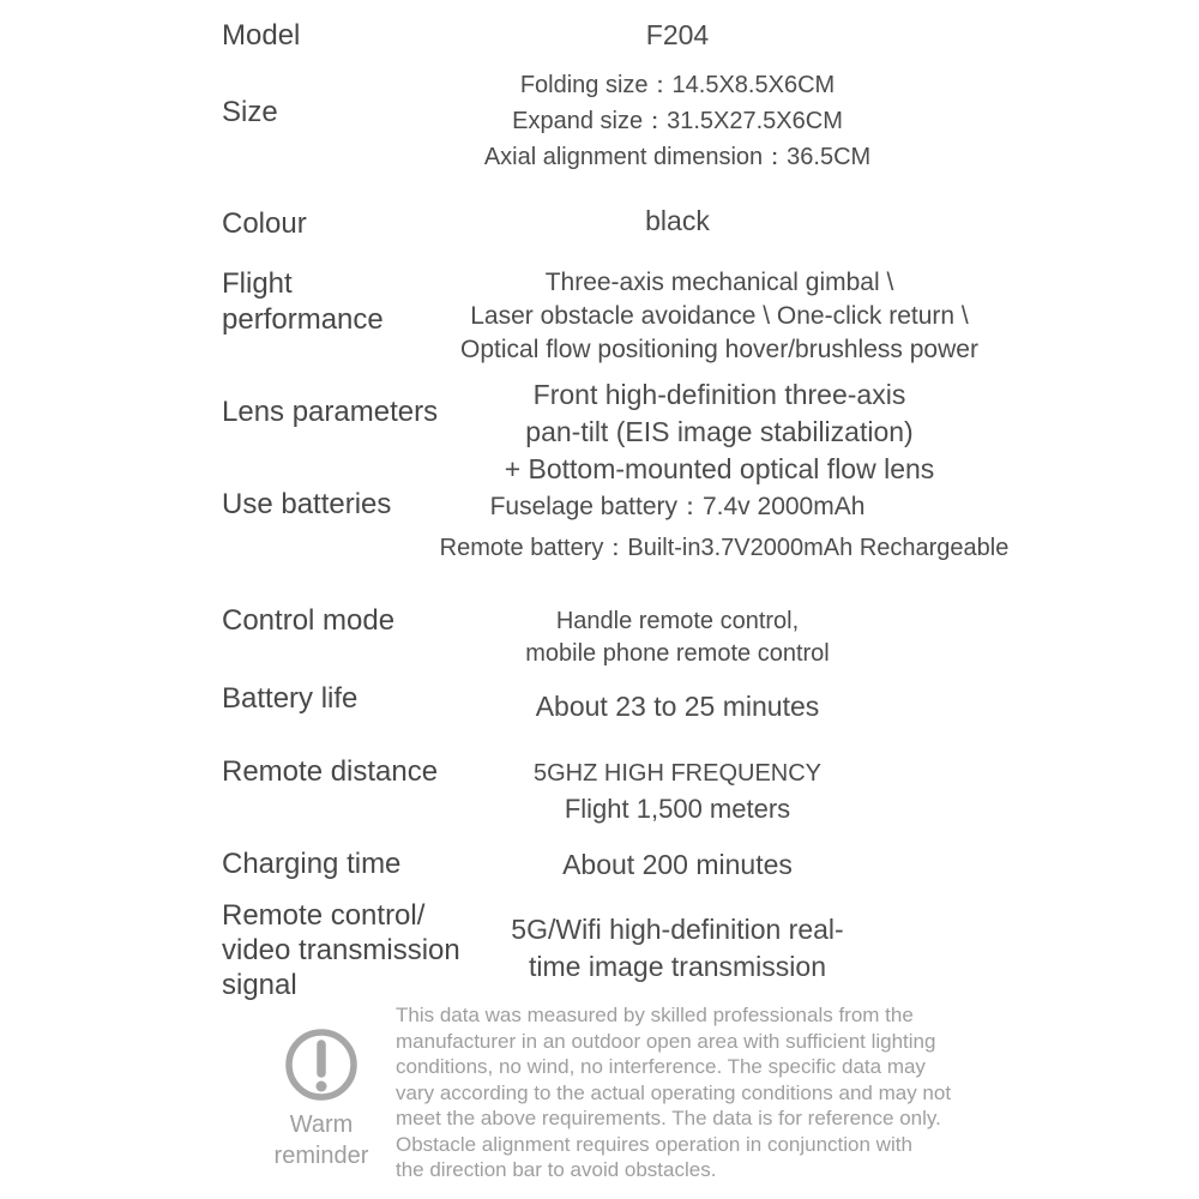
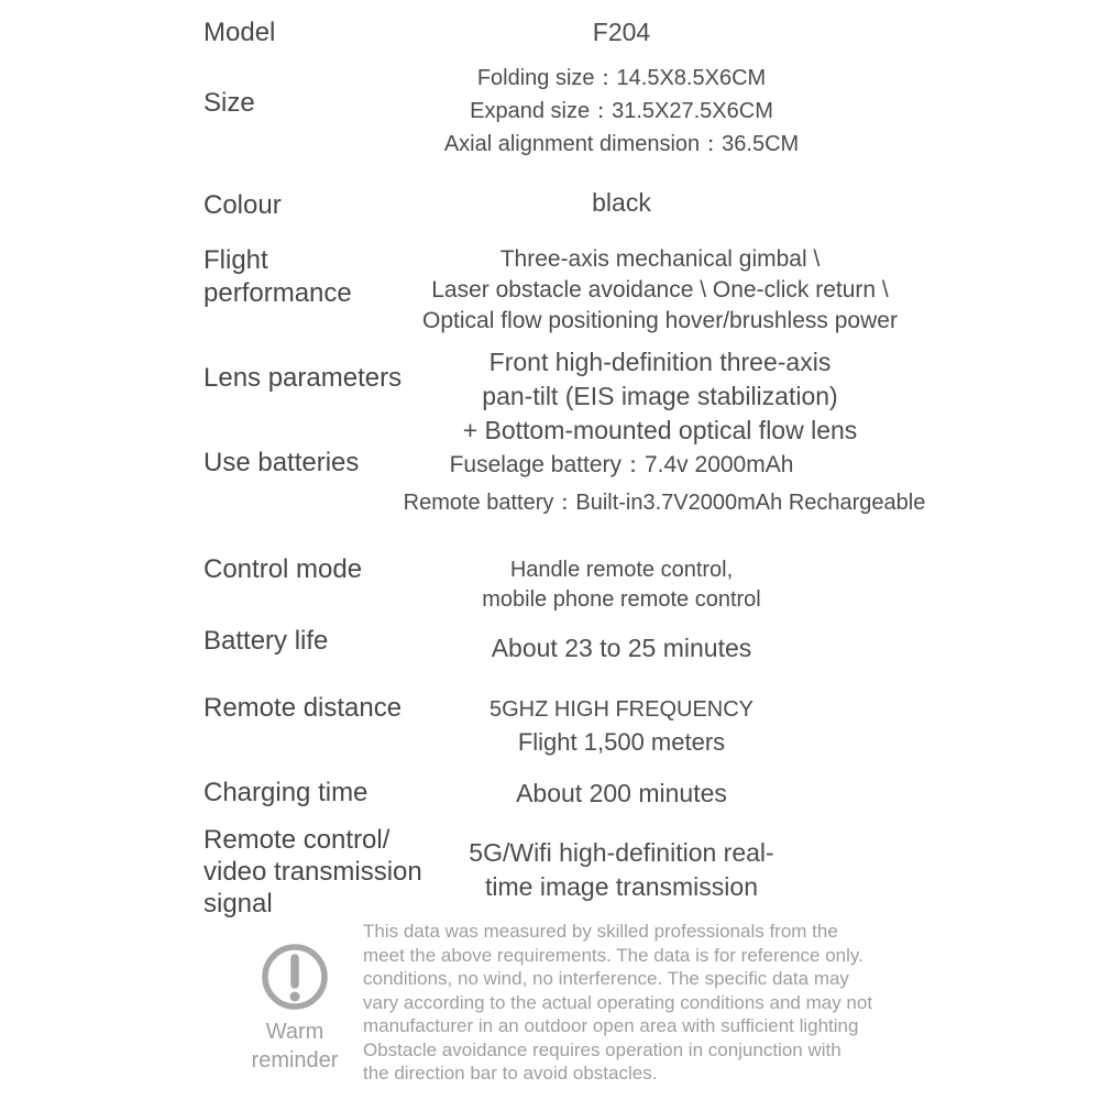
  Model
  F204
  Size
  Folding size：14.5X8.5X6CM
  Expand size：31.5X27.5X6CM
  Axial alignment dimension：36.5CM
  Colour
  black
  Flight performance
  Three-axis mechanical gimbal \
  Laser obstacle avoidance \ One-click return \
  Optical flow positioning hover/brushless power
  Lens parameters
  Front high-definition three-axis
  pan-tilt (EIS image stabilization)
  + Bottom-mounted optical flow lens
  Use batteries
  Fuselage battery：7.4v 2000mAh
  Remote battery：Built-in3.7V2000mAh Rechargeable
  Control mode
  Handle remote control,
  mobile phone remote control
  Battery life
  About 23 to 25 minutes
  Remote distance
  5GHZ HIGH FREQUENCY
  Flight 1,500 meters
  Charging time
  About 200 minutes
  Remote control/ video transmission signal
  5G/Wifi high-definition real-
  time image transmission
  Warm
  reminder
  This data was measured by skilled professionals from the
- manufacturer in an outdoor open area with sufficient lighting
+ meet the above requirements. The data is for reference only.
  conditions, no wind, no interference. The specific data may
  vary according to the actual operating conditions and may not
- meet the above requirements. The data is for reference only.
+ manufacturer in an outdoor open area with sufficient lighting
- Obstacle alignment requires operation in conjunction with
+ Obstacle avoidance requires operation in conjunction with
  the direction bar to avoid obstacles.
